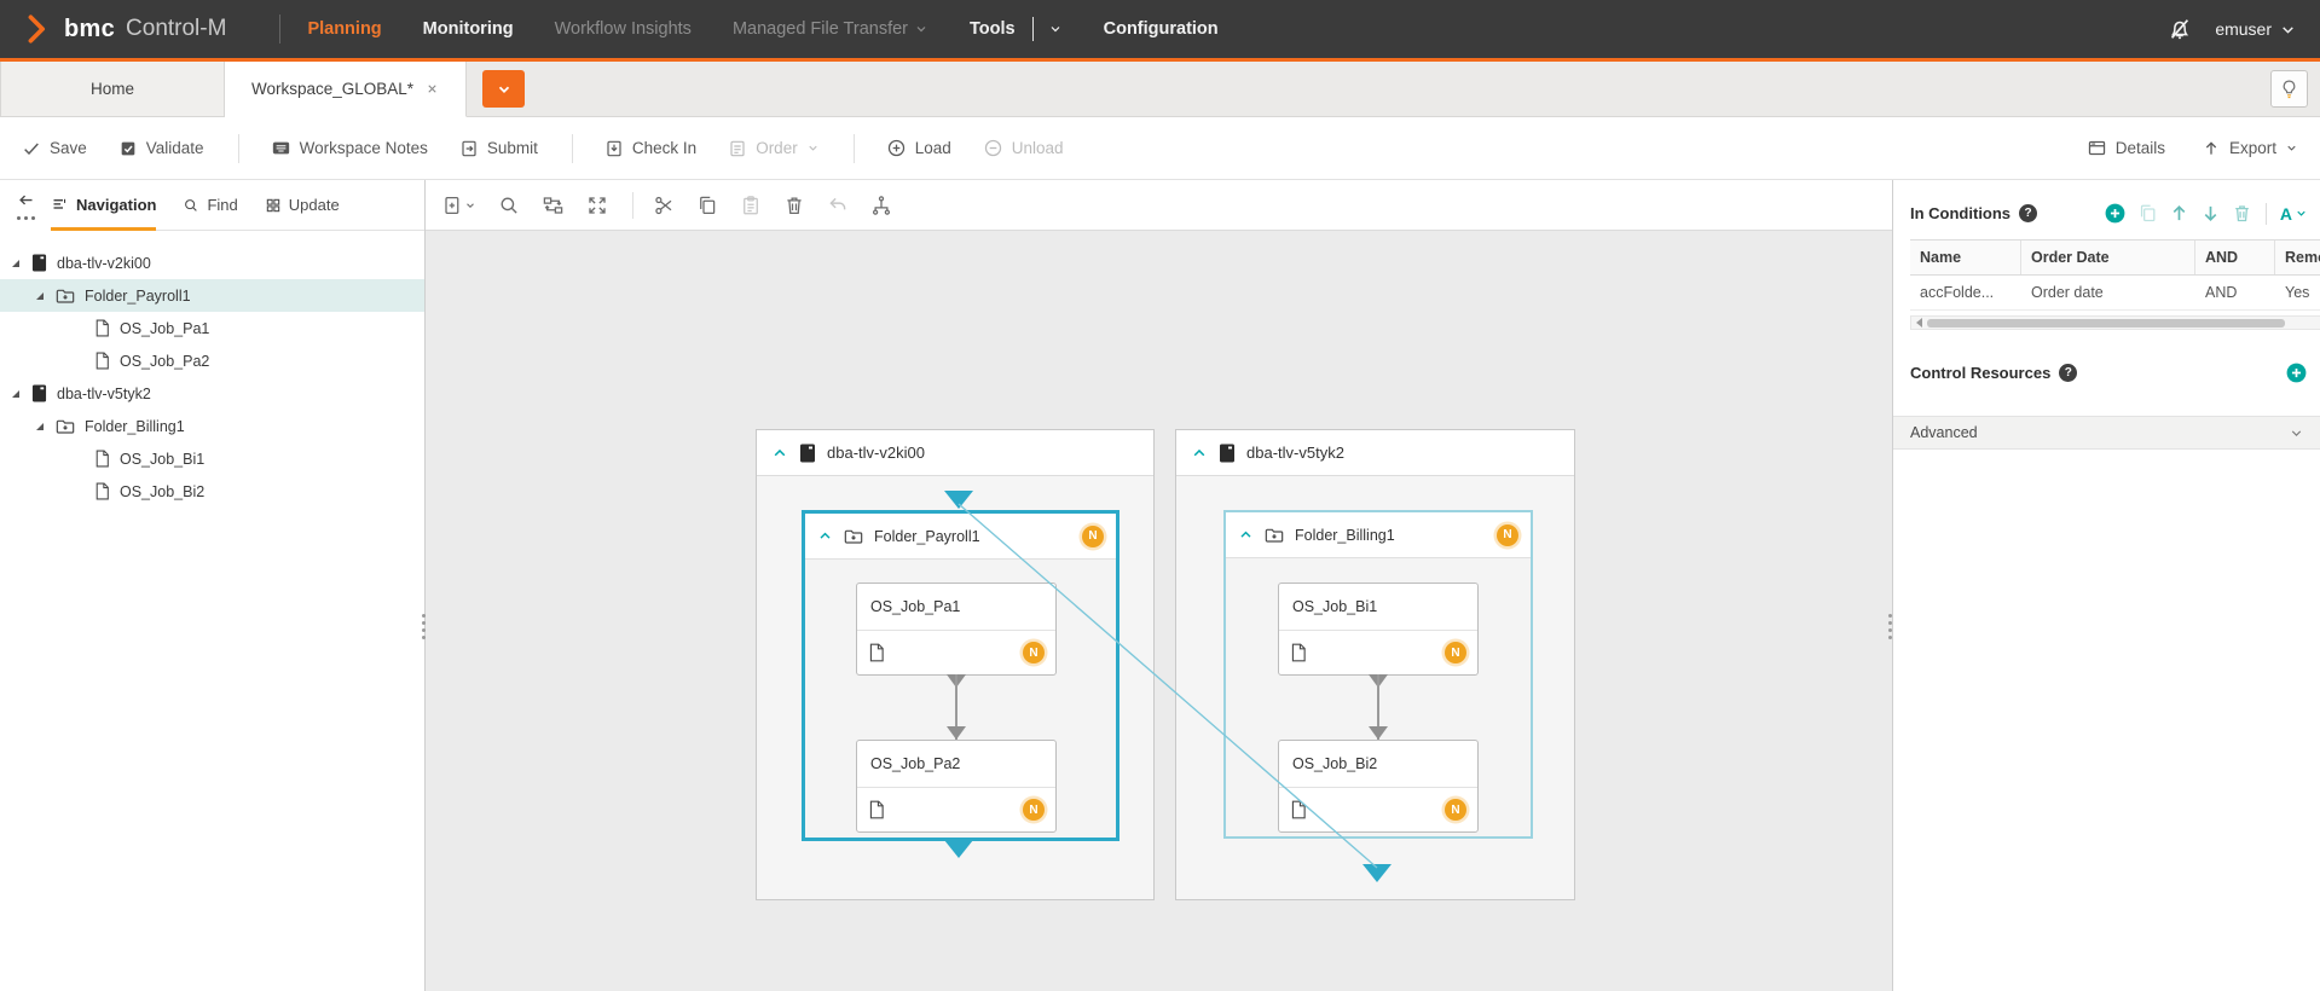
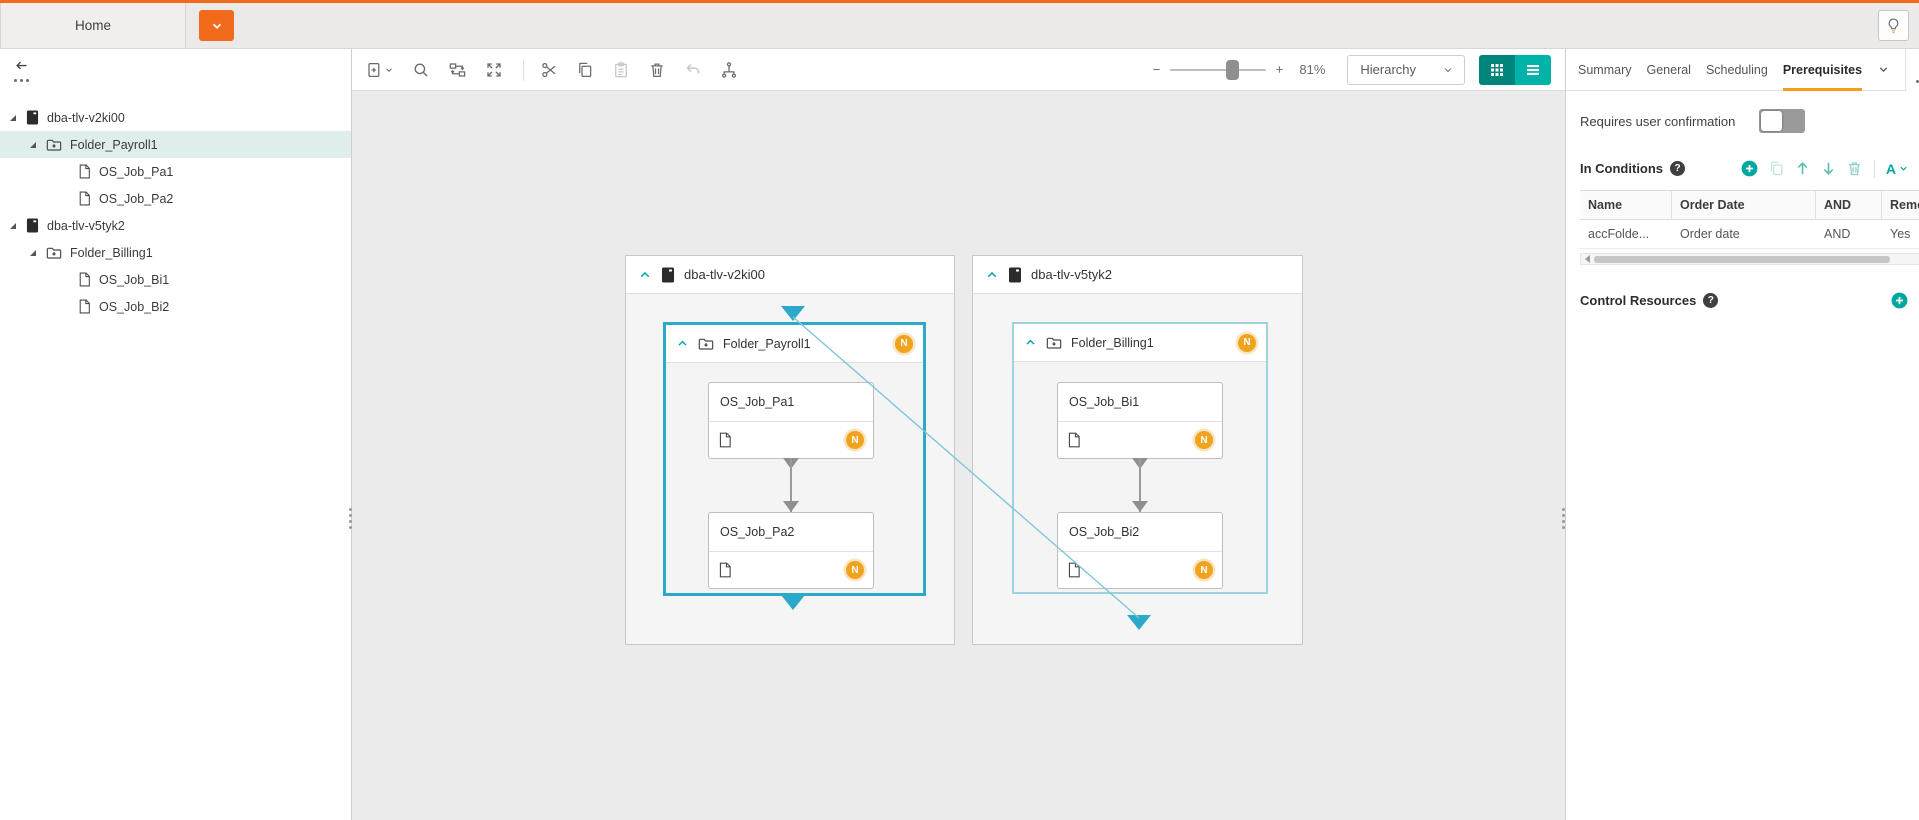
- bmc
- Control-M
- Planning
- Monitoring
- Workflow Insights
- Managed File Transfer
- Tools
- Configuration
- emuser
  Home
- Workspace_GLOBAL*
- Save
- Validate
- Workspace Notes
- Submit
- Check In
- Order
- Load
- Unload
- Details
- Export
- Navigation
- Find
- Update
  dba-tlv-v2ki00
  Folder_Payroll1
  OS_Job_Pa1
  OS_Job_Pa2
  dba-tlv-v5tyk2
  Folder_Billing1
  OS_Job_Bi1
  OS_Job_Bi2
+ 81%
+ Hierarchy
  dba-tlv-v2ki00
  Folder_Payroll1
  N
  OS_Job_Pa1
  N
  OS_Job_Pa2
  N
  dba-tlv-v5tyk2
  Folder_Billing1
  N
  OS_Job_Bi1
  N
  OS_Job_Bi2
  N
+ Summary
+ General
+ Scheduling
+ Prerequisites
+ Requires user confirmation
  In Conditions
  ?
  A
  Name
  Order Date
  AND
  accFolde...
  Order date
  AND
  Yes
  Control Resources
  ?
- Advanced
